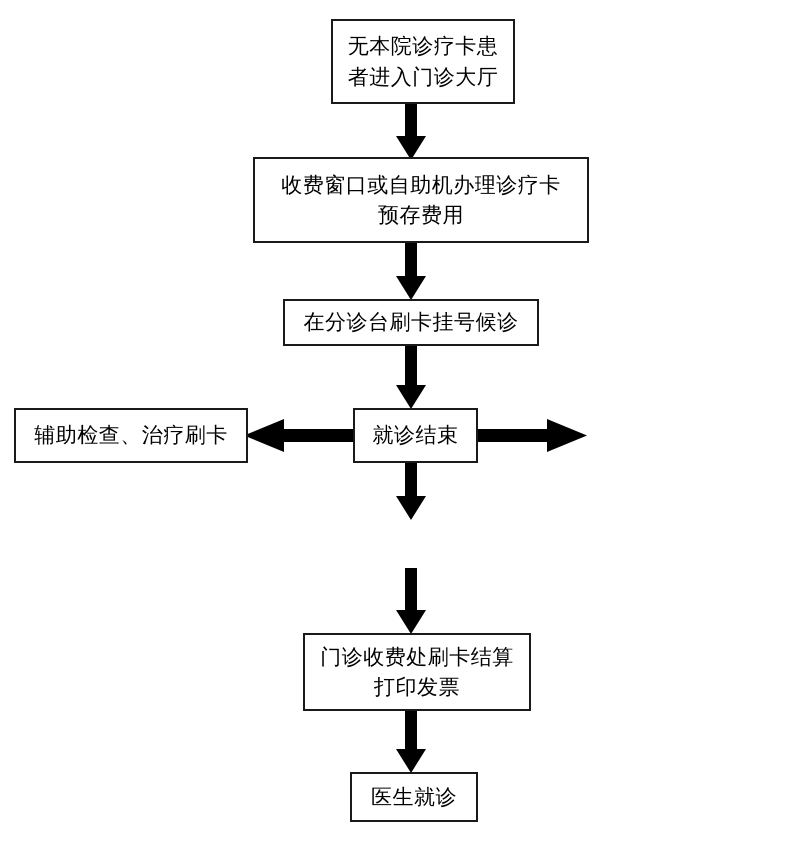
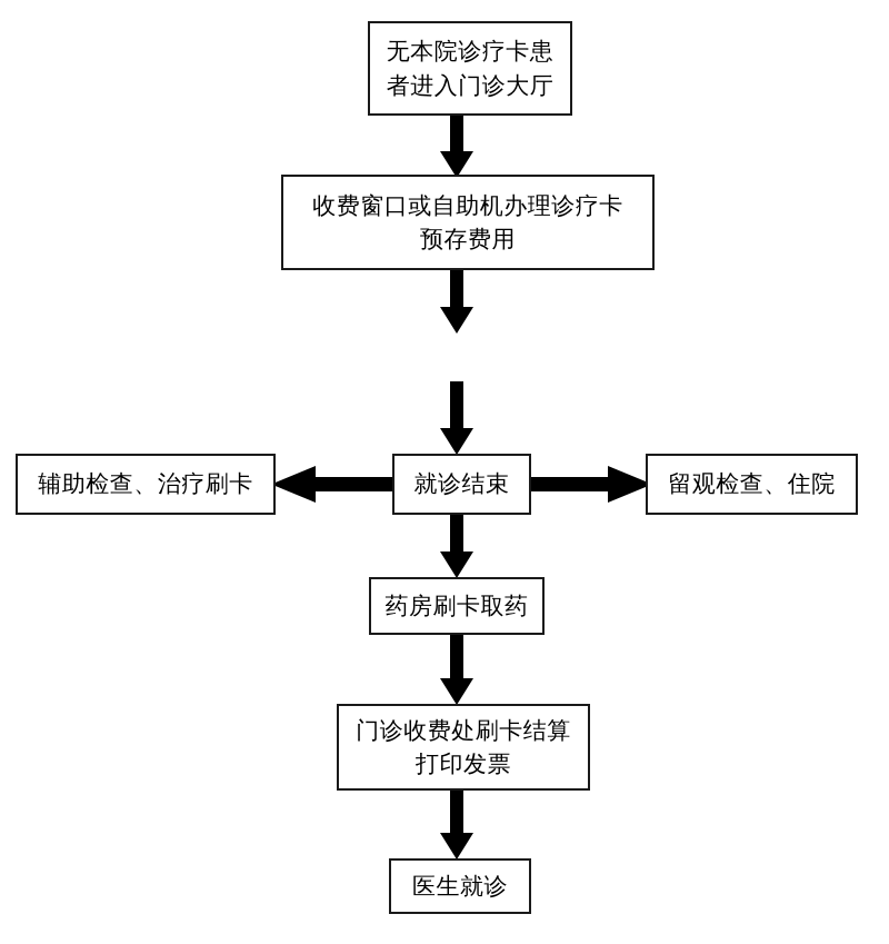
  无本院诊疗卡患
  者进入门诊大厅
  收费窗口或自助机办理诊疗卡
  预存费用
- 在分诊台刷卡挂号候诊
  辅助检查、治疗刷卡
  就诊结束
+ 留观检查、住院
+ 药房刷卡取药
  门诊收费处刷卡结算
  打印发票
  医生就诊
